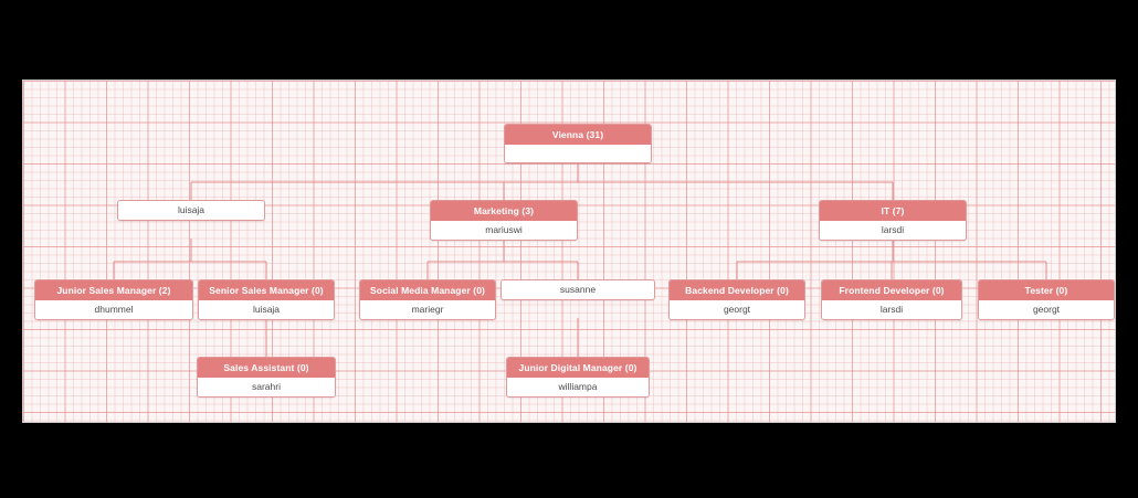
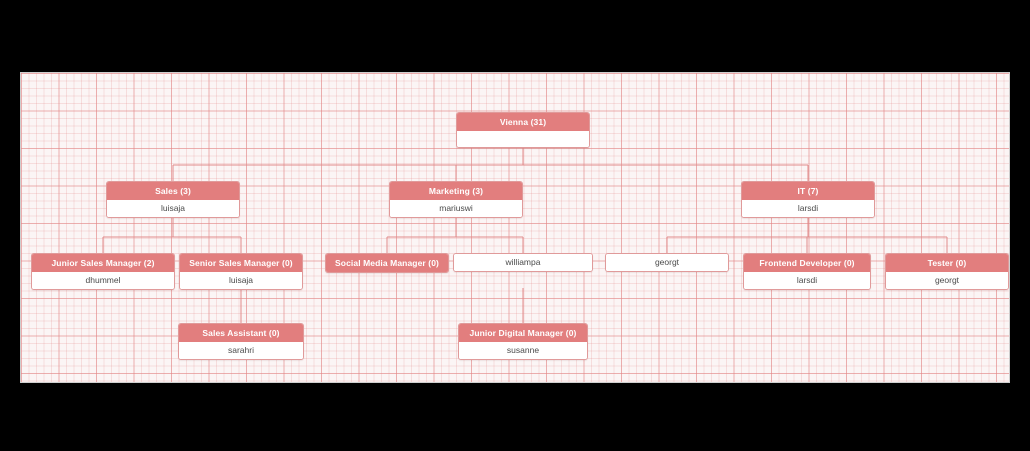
  Vienna (31)
+ Sales (3)
  luisaja
  Marketing (3)
  mariuswi
  IT (7)
  larsdi
  Junior Sales Manager (2)
  dhummel
  Senior Sales Manager (0)
  luisaja
  Social Media Manager (0)
- mariegr
- susanne
+ williampa
- Backend Developer (0)
  georgt
  Frontend Developer (0)
  larsdi
  Tester (0)
  georgt
  Sales Assistant (0)
  sarahri
  Junior Digital Manager (0)
- williampa
+ susanne
